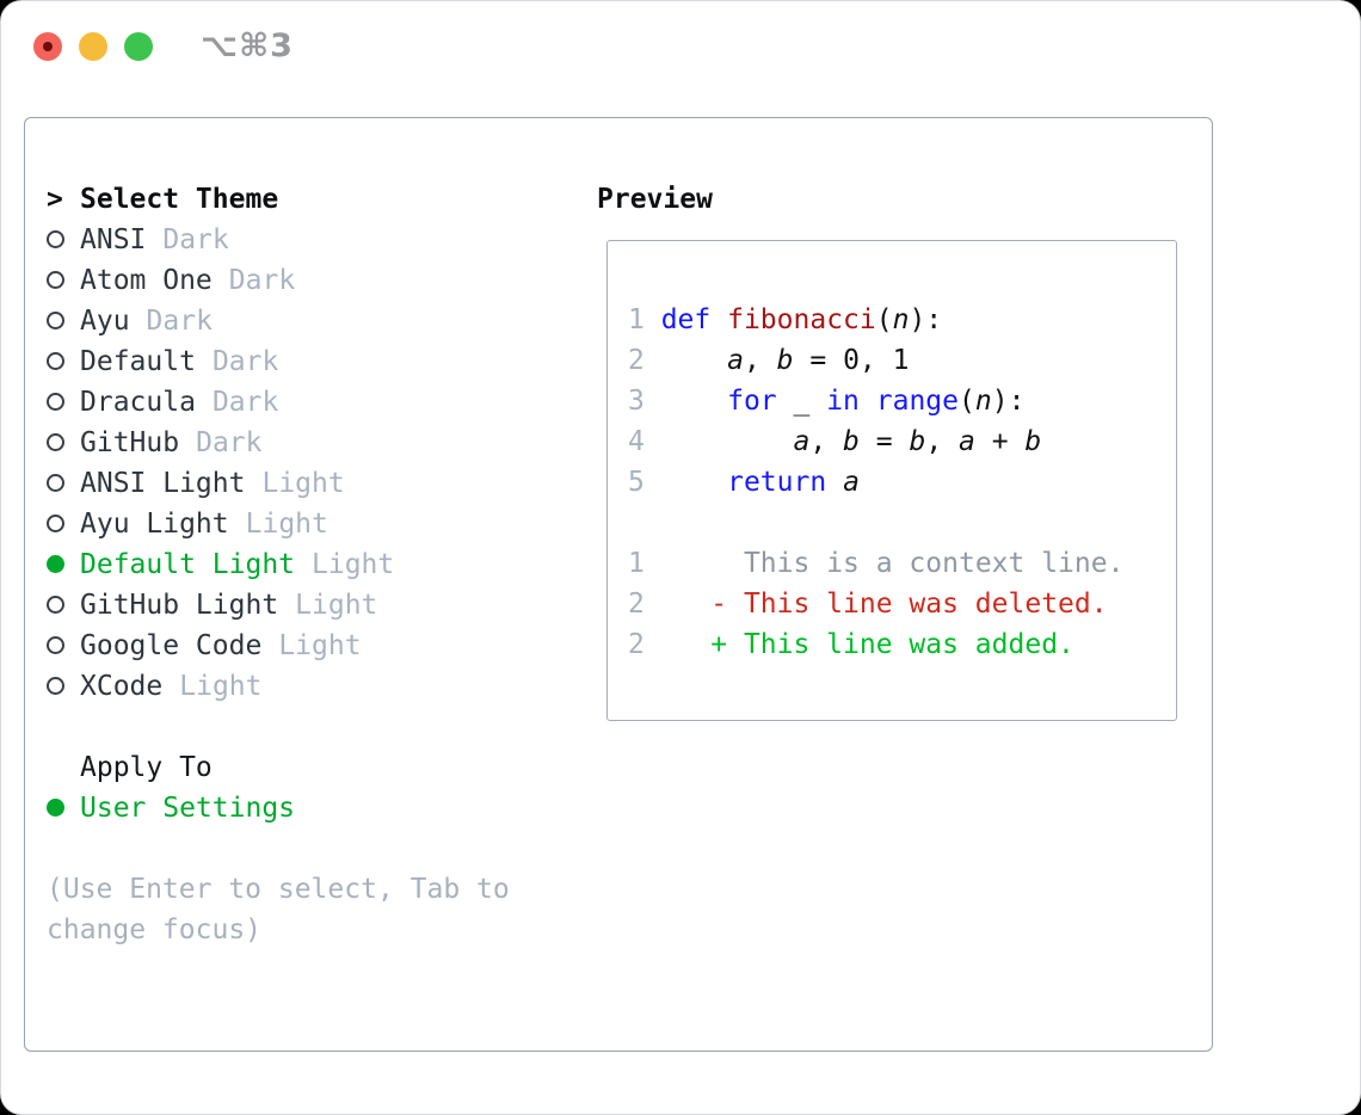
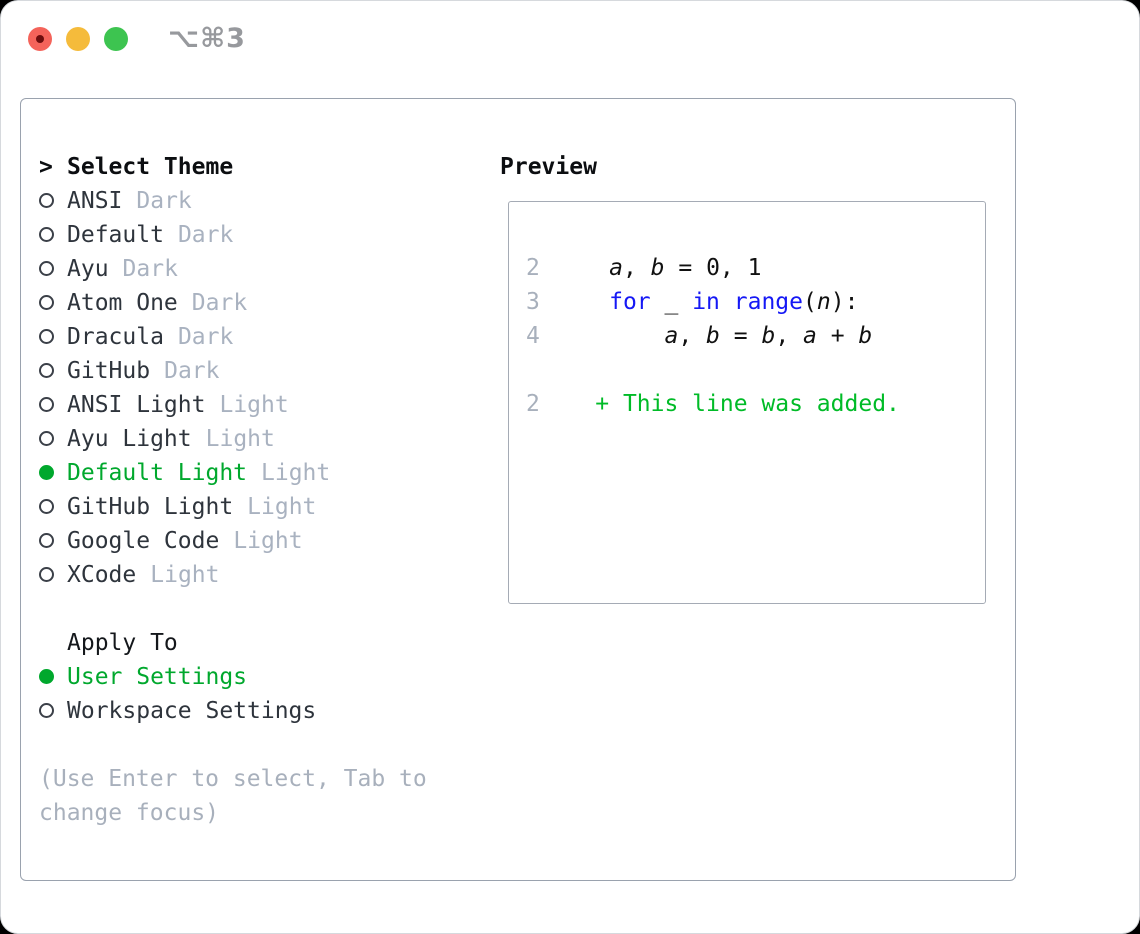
  ⌥⌘3
  >
  Select Theme
  ANSI
  Dark
- Atom One
+ Default
  Dark
  Ayu
  Dark
- Default
+ Atom One
  Dark
  Dracula
  Dark
  GitHub
  Dark
  ANSI Light
  Light
  Ayu Light
  Light
  Default Light
  Light
  GitHub Light
  Light
  Google Code
  Light
  XCode
  Light
  Apply To
  User Settings
+ Workspace Settings
  (Use Enter to select, Tab to
  change focus)
  Preview
- 1 def fibonacci(n):
  2 a, b = 0, 1
  3 for _ in range(n):
  4 a, b = b, a + b
- 5 return a
- 1 This is a context line.
- 2 - This line was deleted.
  2 + This line was added.
